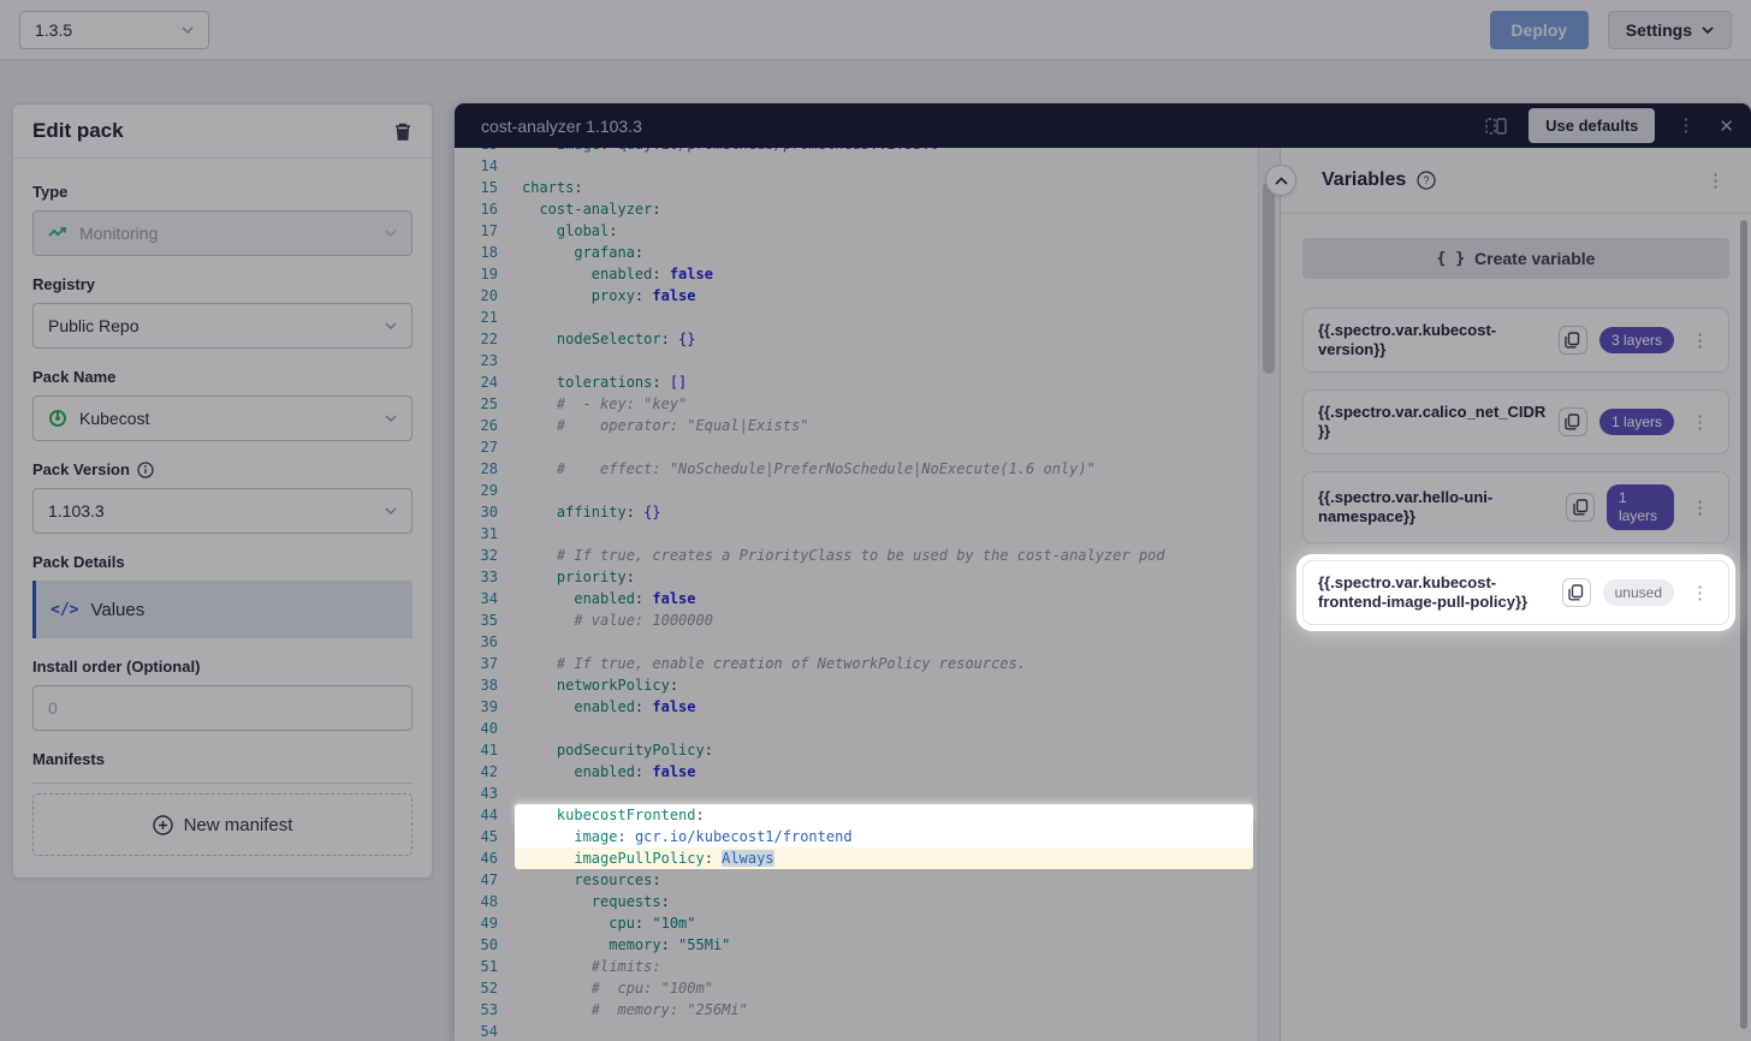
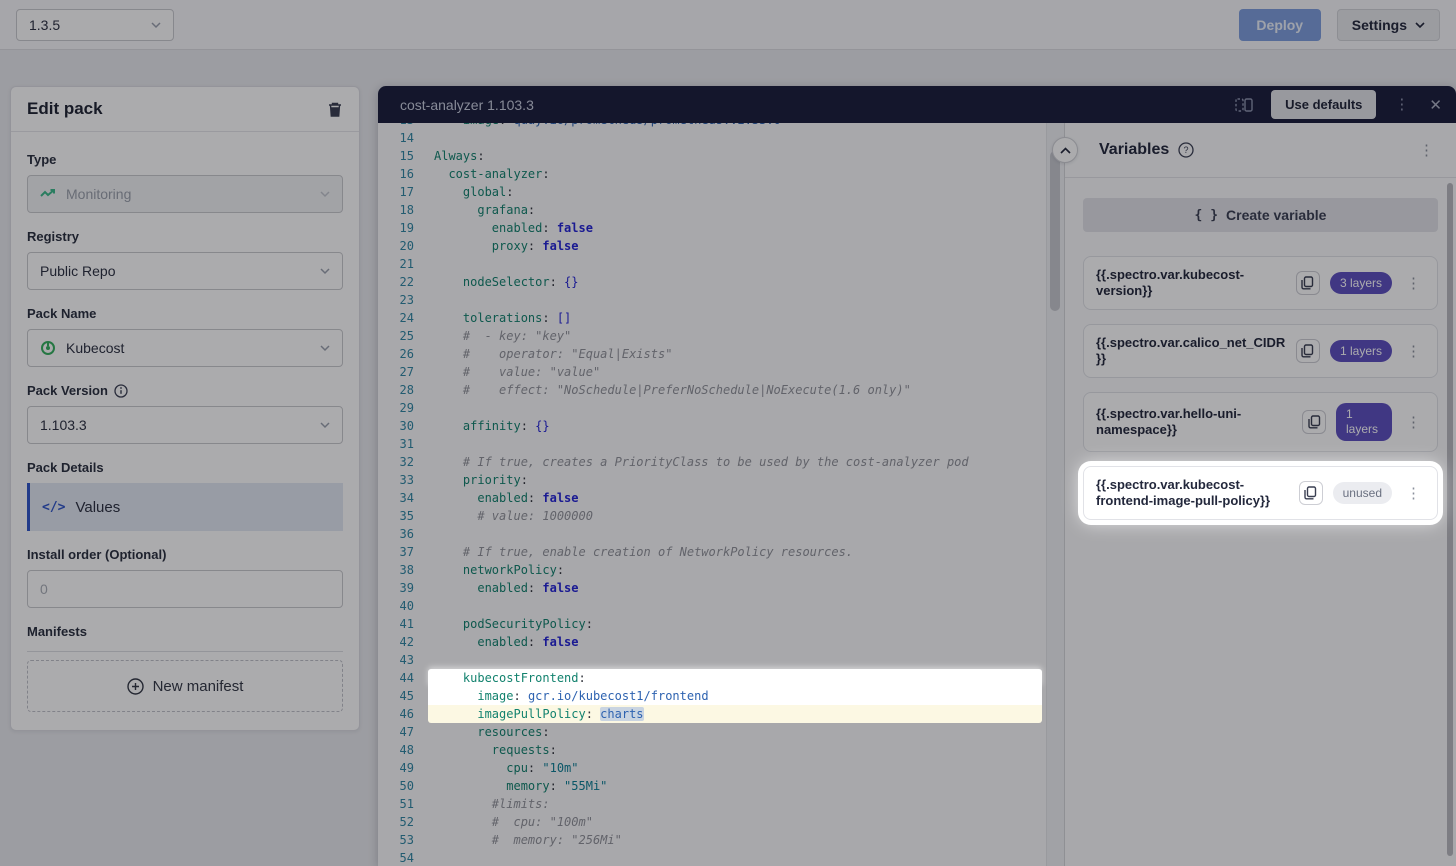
  1.3.5
  Deploy
  Settings
  Edit pack
  Type
  Monitoring
  Registry
  Public Repo
  Pack Name
  Kubecost
  Pack Version
  1.103.3
  Pack Details
  </>
  Values
  Install order (Optional)
  0
  Manifests
  New manifest
  cost-analyzer 1.103.3
  Use defaults
  ⋮
  ✕
  14
  15
- charts:
+ Always:
  16
  cost-analyzer:
  17
  global:
  18
  grafana:
  19
  enabled: false
  20
  proxy: false
  21
  22
  nodeSelector: {}
  23
  24
  tolerations: []
  25
  # - key: "key"
  26
  # operator: "Equal|Exists"
  27
+ # value: "value"
  28
  # effect: "NoSchedule|PreferNoSchedule|NoExecute(1.6 only)"
  29
  30
  affinity: {}
  31
  32
  # If true, creates a PriorityClass to be used by the cost-analyzer pod
  33
  priority:
  34
  enabled: false
  35
  # value: 1000000
  36
  37
  # If true, enable creation of NetworkPolicy resources.
  38
  networkPolicy:
  39
  enabled: false
  40
  41
  podSecurityPolicy:
  42
  enabled: false
  43
  44
  kubecostFrontend:
  45
  image: gcr.io/kubecost1/frontend
  46
- imagePullPolicy: Always
+ imagePullPolicy: charts
  47
  resources:
  48
  requests:
  49
  cpu: "10m"
  50
  memory: "55Mi"
  51
  #limits:
  52
  # cpu: "100m"
  53
  # memory: "256Mi"
  54
  Variables
  ?
  ⋮
  { }
  Create variable
  {{.spectro.var.kubecost-version}}
  3 layers
  ⋮
  {{.spectro.var.calico_net_CIDR}}
  1 layers
  ⋮
  {{.spectro.var.hello-uni-namespace}}
  1 layers
  ⋮
  {{.spectro.var.kubecost-frontend-image-pull-policy}}
  unused
  ⋮
